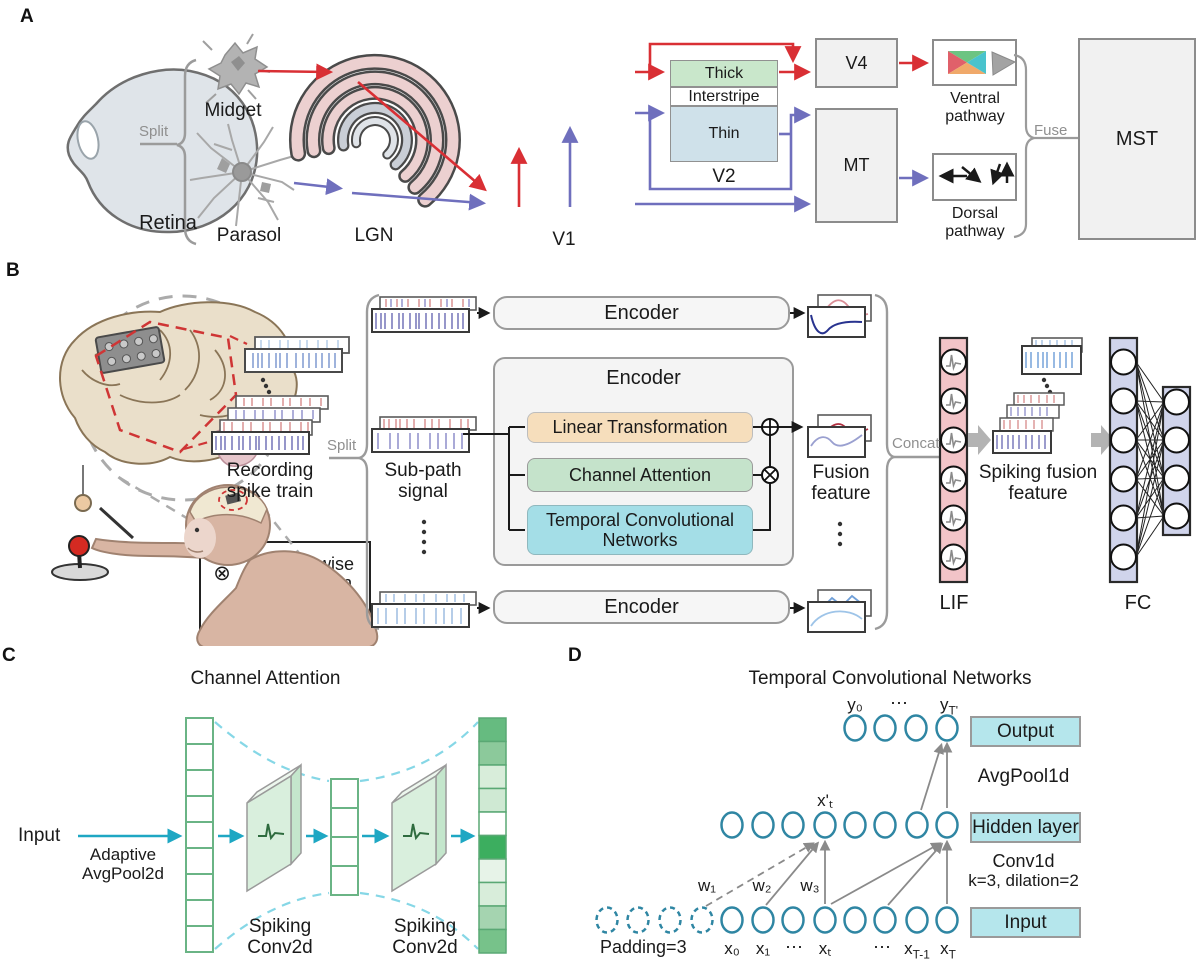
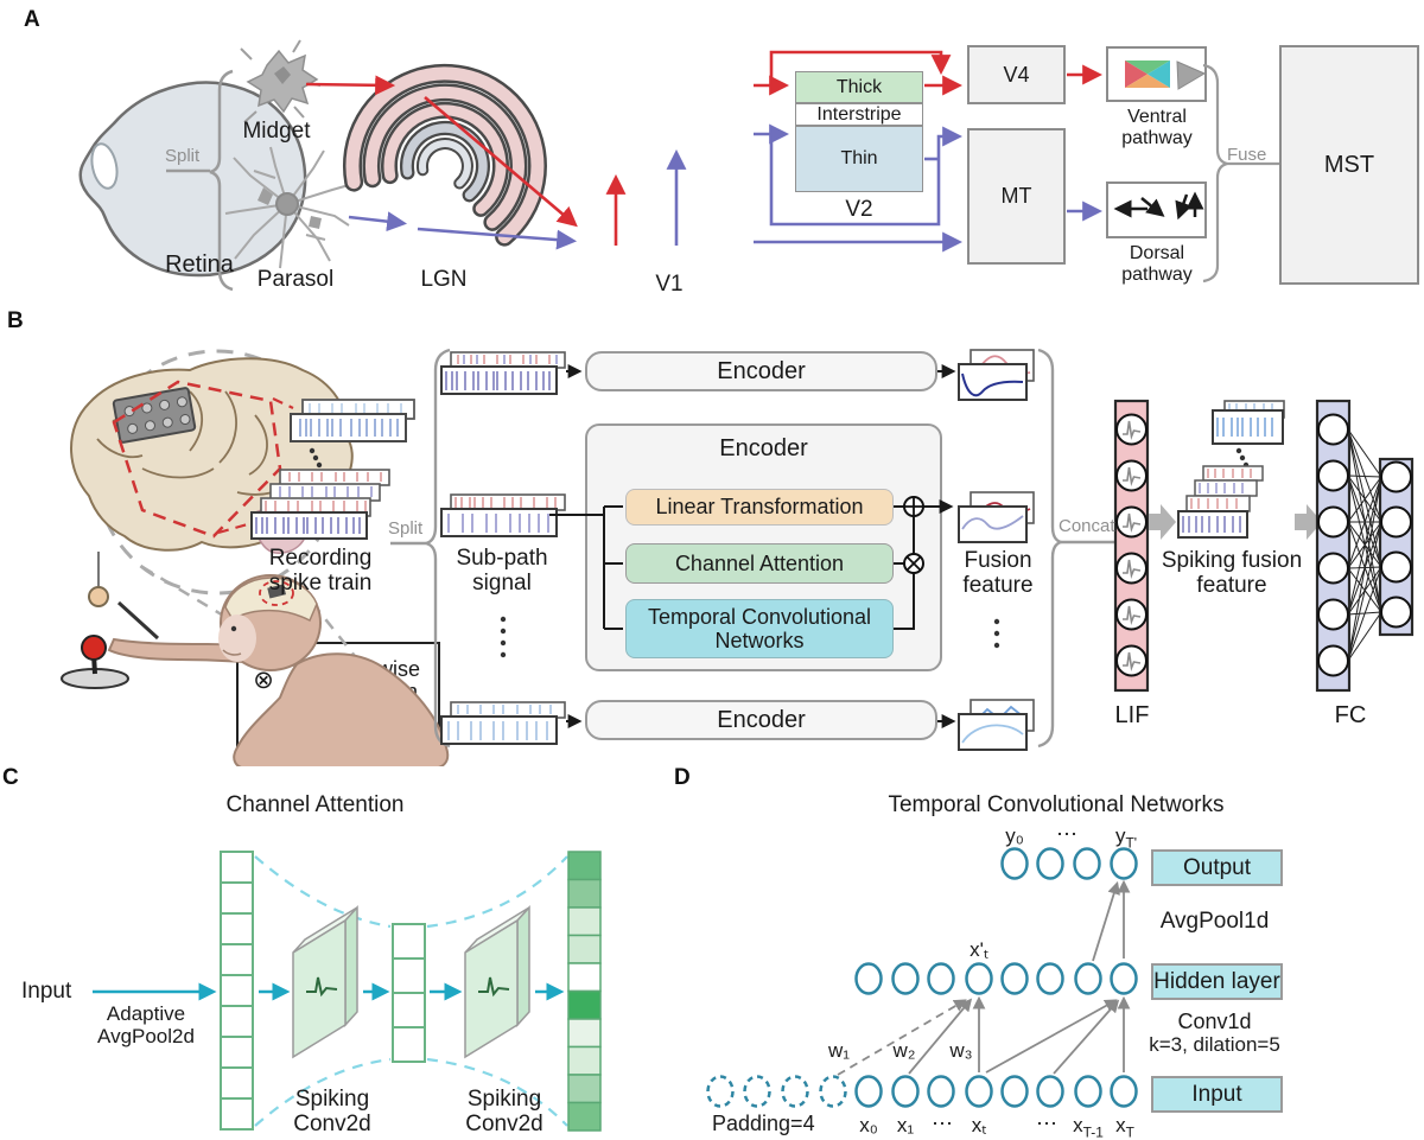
  A
  Thick
  Interstripe
  Thin
  V4
  MT
  MST
  Retina
  Split
  Midget
  Parasol
  LGN
  V1
  V2
  Ventral
  pathway
  Dorsal
  pathway
  Fuse
  B
  Encoder
  Encoder
  Encoder
  Linear Transformation
  Channel Attention
  Temporal Convolutional Networks
  ⊗
  Recording
  spike train
  Split
  Sub-path
  signal
  Fusion
  feature
  Concat
  LIF
  Spiking fusion
  feature
  FC
  C
  Channel Attention
  Input
  Adaptive
  AvgPool2d
  Spiking
  Conv2d
  Spiking
  Conv2d
  D
  Temporal Convolutional Networks
  Output
  AvgPool1d
  Hidden layer
  Conv1d
- k=3, dilation=2
+ k=3, dilation=5
  Input
- Padding=3
+ Padding=4
  y₀
  ⋯
  yT'
  x'ₜ
  w₁
  w₂
  w₃
  x₀
  x₁
  ⋯
  xₜ
  ⋯
  xT-1
  xT
